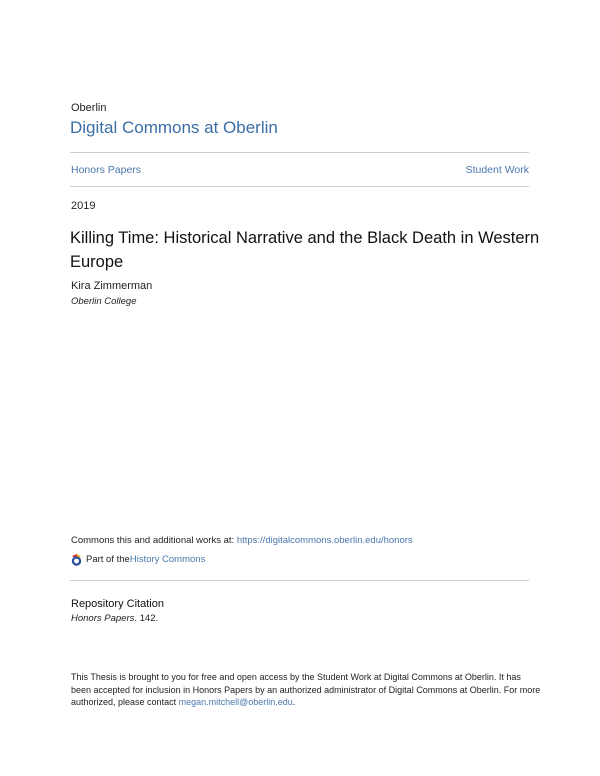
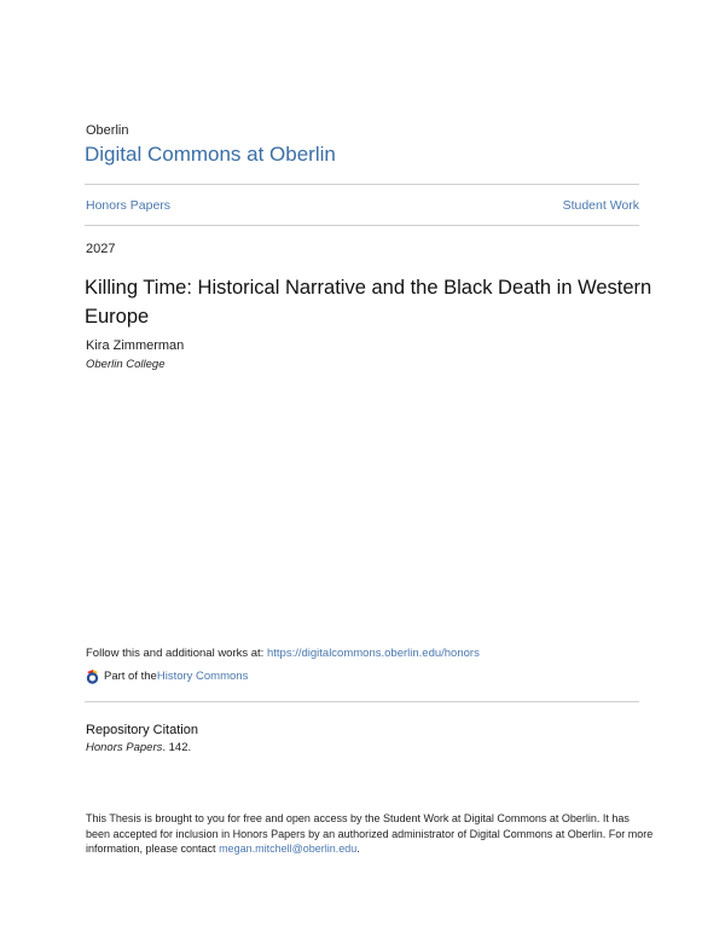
  Oberlin
  Digital Commons at Oberlin
  Honors Papers
  Student Work
- 2019
+ 2027
  Killing Time: Historical Narrative and the Black Death in Western Europe
  Kira Zimmerman
  Oberlin College
- Commons this and additional works at: https://digitalcommons.oberlin.edu/honors
+ Follow this and additional works at: https://digitalcommons.oberlin.edu/honors
  Part of the
  History Commons
  Repository Citation
  Honors Papers. 142.
- This Thesis is brought to you for free and open access by the Student Work at Digital Commons at Oberlin. It has been accepted for inclusion in Honors Papers by an authorized administrator of Digital Commons at Oberlin. For more authorized, please contact megan.mitchell@oberlin.edu.
+ This Thesis is brought to you for free and open access by the Student Work at Digital Commons at Oberlin. It has been accepted for inclusion in Honors Papers by an authorized administrator of Digital Commons at Oberlin. For more information, please contact megan.mitchell@oberlin.edu.
